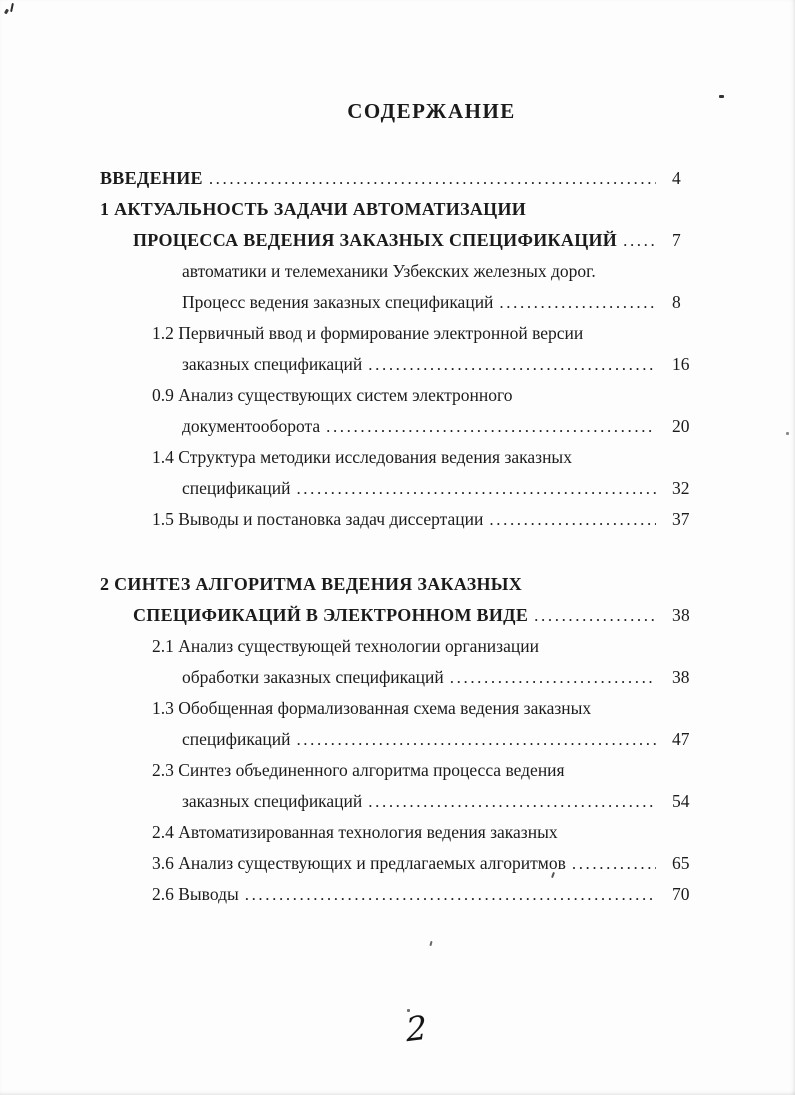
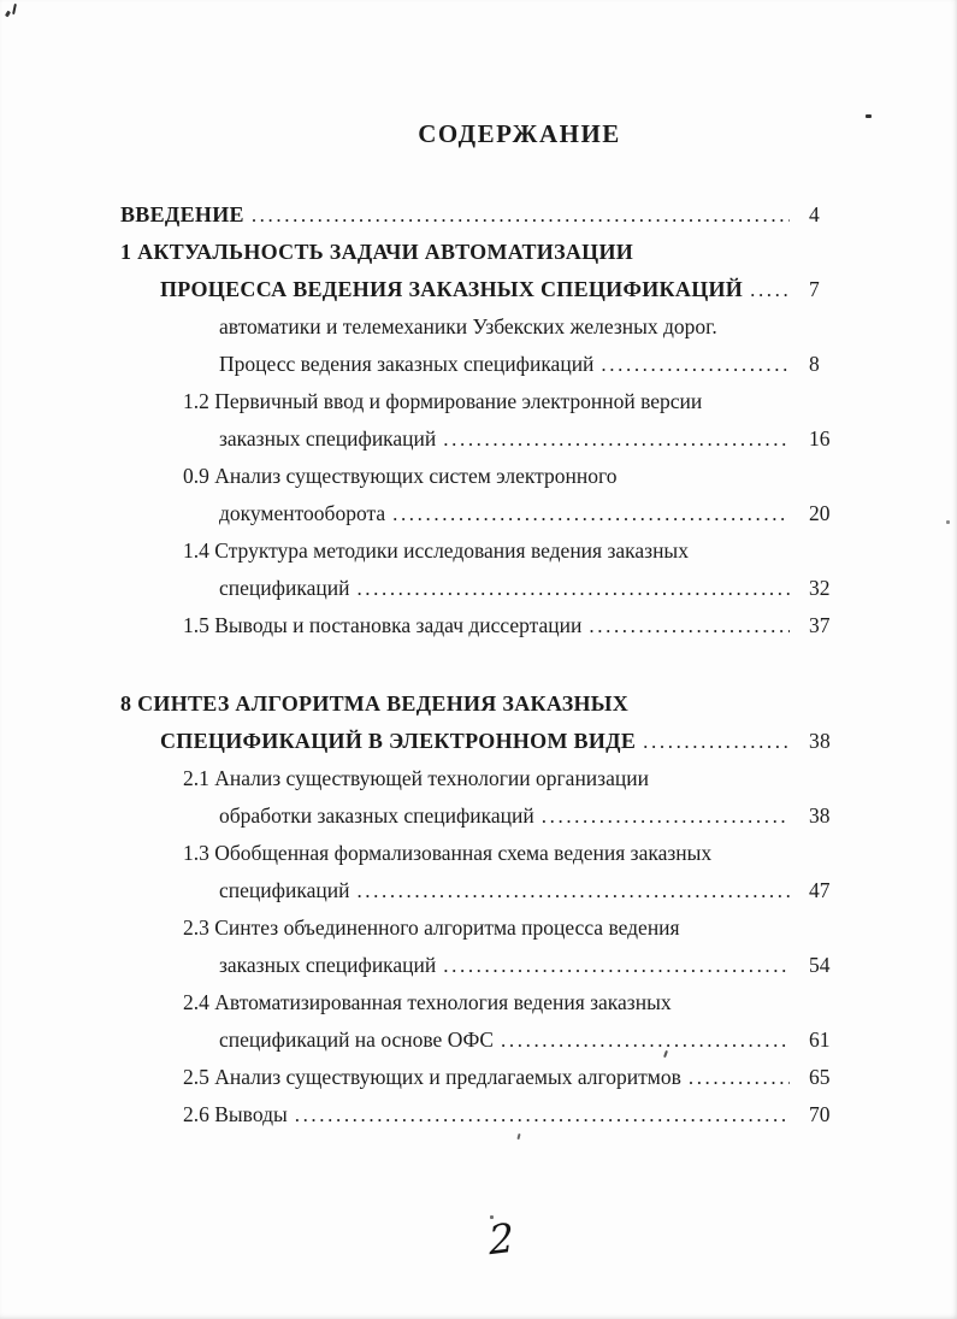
  СОДЕРЖАНИЕ
  ВВЕДЕНИЕ
  4
  1 АКТУАЛЬНОСТЬ ЗАДАЧИ АВТОМАТИЗАЦИИ
  ПРОЦЕССА ВЕДЕНИЯ ЗАКАЗНЫХ СПЕЦИФИКАЦИЙ
  7
  автоматики и телемеханики Узбекских железных дорог.
  Процесс ведения заказных спецификаций
  8
  1.2 Первичный ввод и формирование электронной версии
  заказных спецификаций
  16
  0.9 Анализ существующих систем электронного
  документооборота
  20
  1.4 Структура методики исследования ведения заказных
  спецификаций
  32
  1.5 Выводы и постановка задач диссертации
  37
- 2 СИНТЕЗ АЛГОРИТМА ВЕДЕНИЯ ЗАКАЗНЫХ
+ 8 СИНТЕЗ АЛГОРИТМА ВЕДЕНИЯ ЗАКАЗНЫХ
  СПЕЦИФИКАЦИЙ В ЭЛЕКТРОННОМ ВИДЕ
  38
  2.1 Анализ существующей технологии организации
  обработки заказных спецификаций
  38
  1.3 Обобщенная формализованная схема ведения заказных
  спецификаций
  47
  2.3 Синтез объединенного алгоритма процесса ведения
  заказных спецификаций
  54
  2.4 Автоматизированная технология ведения заказных
+ спецификаций на основе ОФС
+ 61
- 3.6 Анализ существующих и предлагаемых алгоритмов
+ 2.5 Анализ существующих и предлагаемых алгоритмов
  65
  2.6 Выводы
  70
